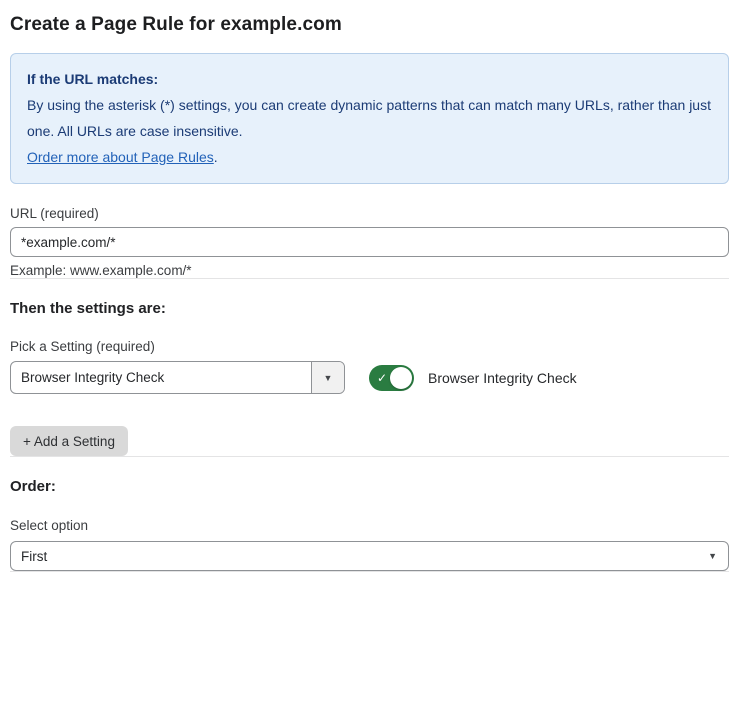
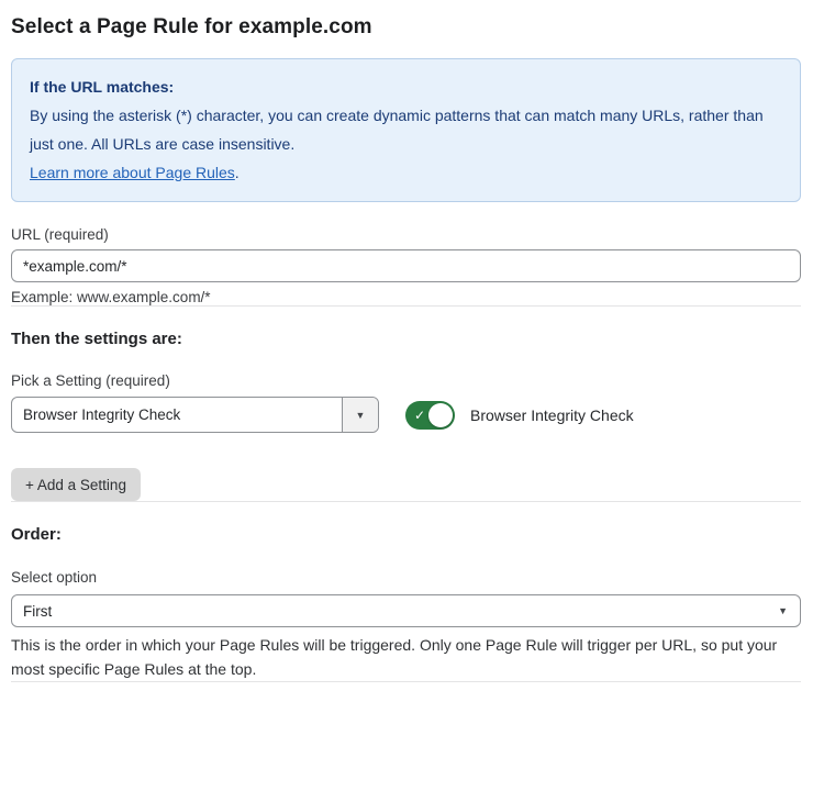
- Create a Page Rule for example.com
+ Select a Page Rule for example.com
  If the URL matches:
- By using the asterisk (*) settings, you can create dynamic patterns that can match many URLs, rather than just one. All URLs are case insensitive.
+ By using the asterisk (*) character, you can create dynamic patterns that can match many URLs, rather than just one. All URLs are case insensitive.
- Order more about Page Rules.
+ Learn more about Page Rules.
  URL (required)
  *example.com/*
  Example: www.example.com/*
  Then the settings are:
  Pick a Setting (required)
  Browser Integrity Check
  ▼
  ✓
  Browser Integrity Check
  + Add a Setting
  Order:
  Select option
  First
  ▼
+ This is the order in which your Page Rules will be triggered. Only one Page Rule will trigger per URL, so put your most specific Page Rules at the top.
